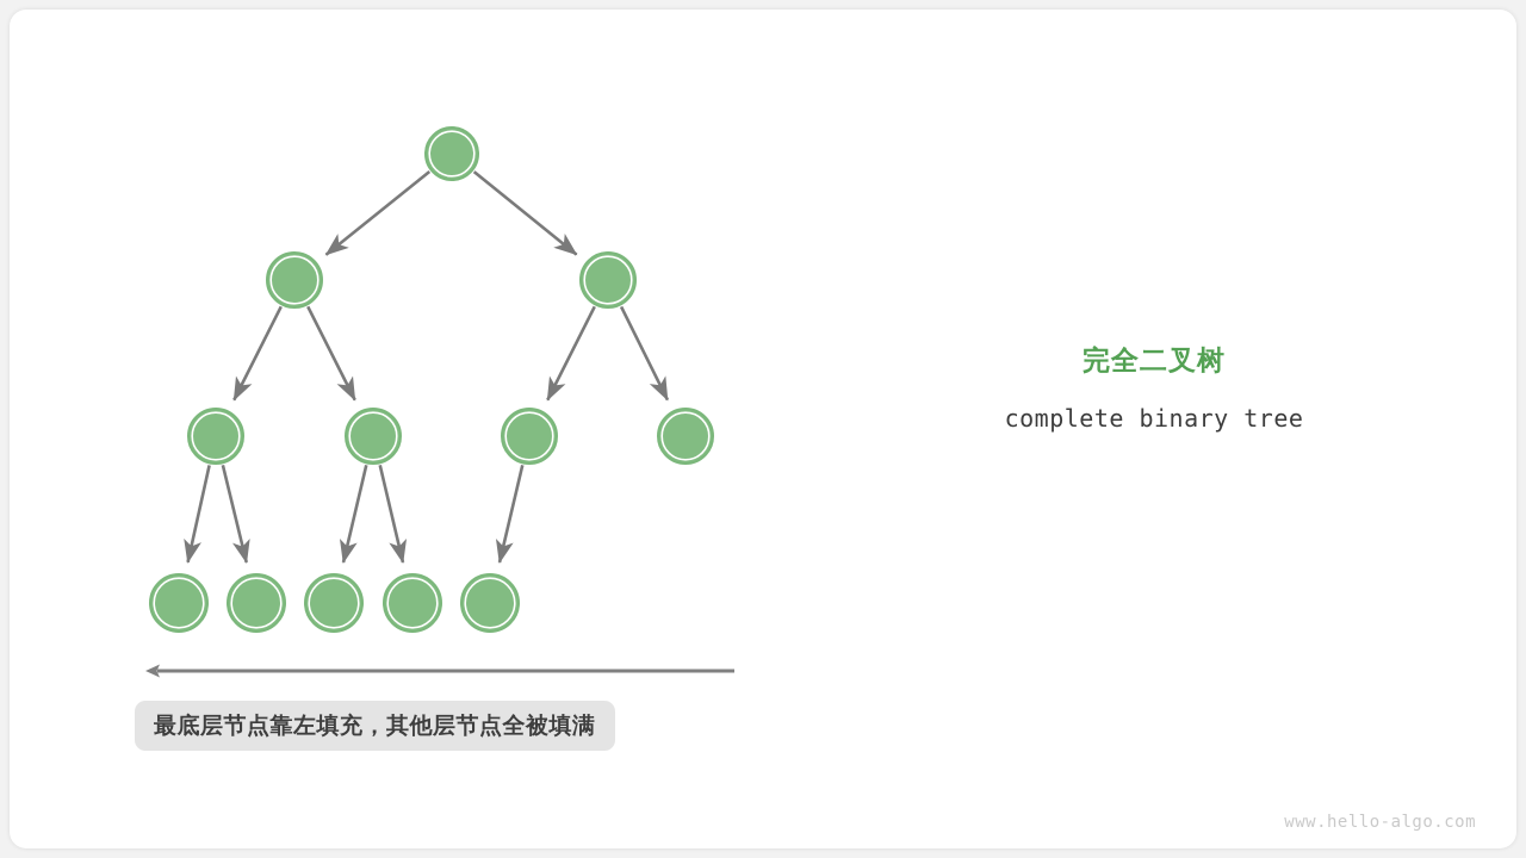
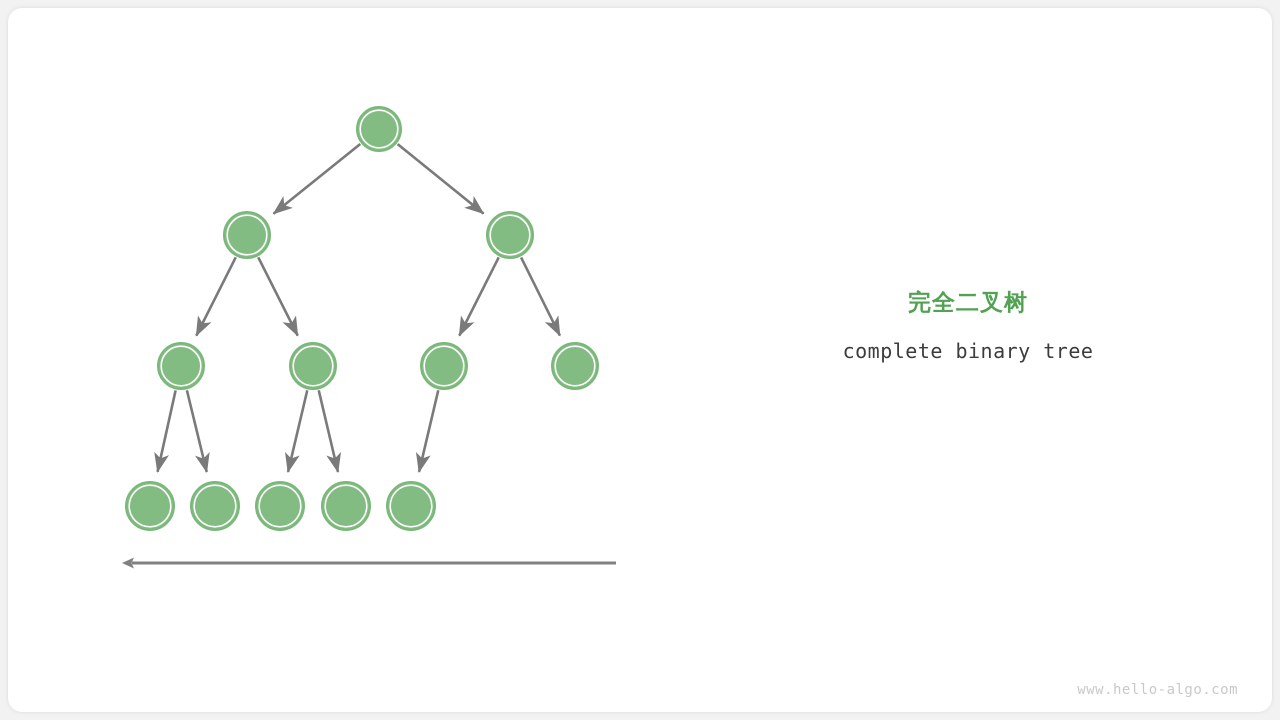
  完全二叉树
  complete binary tree
- 最底层节点靠左填充，其他层节点全被填满
  www.hello-algo.com
